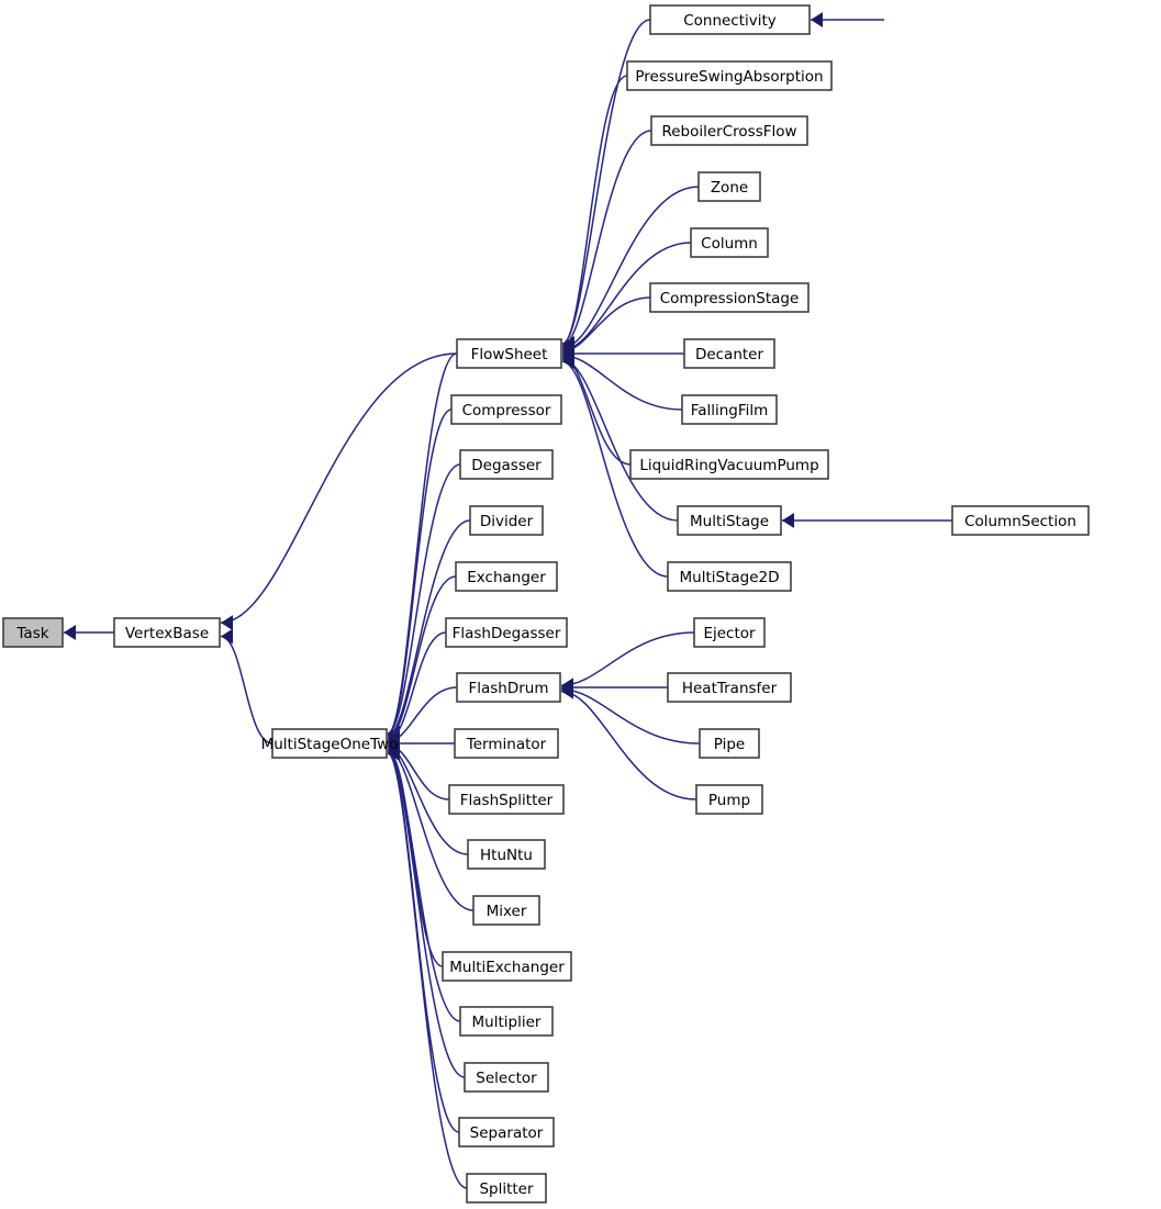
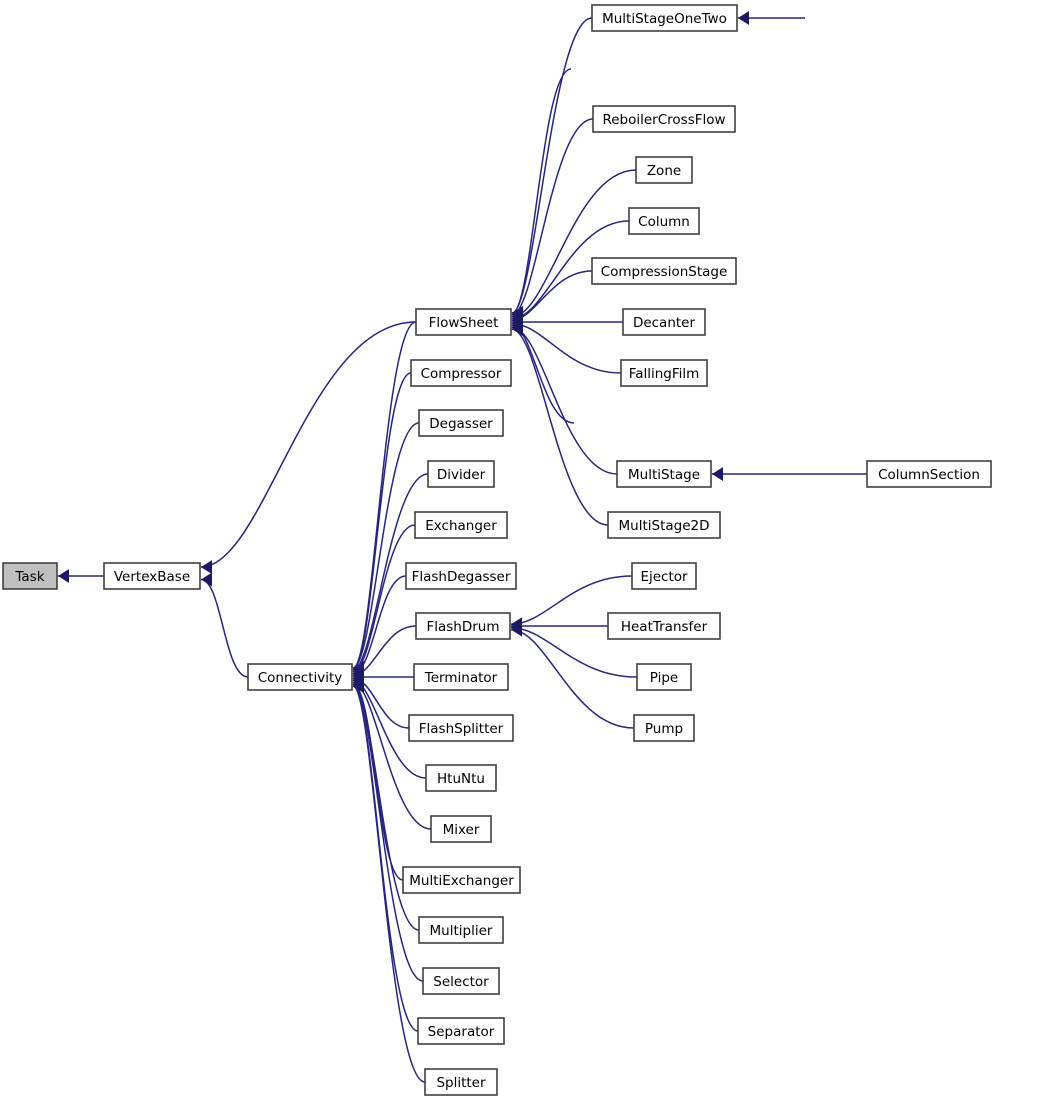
  Task
  VertexBase
- MultiStageOneTwo
+ Connectivity
  FlowSheet
- Connectivity
+ MultiStageOneTwo
- PressureSwingAbsorption
  ReboilerCrossFlow
  Zone
  Column
  CompressionStage
  Decanter
  FallingFilm
- LiquidRingVacuumPump
  MultiStage
  ColumnSection
  MultiStage2D
  Compressor
  Degasser
  Divider
  Exchanger
  FlashDegasser
  FlashDrum
  Ejector
  HeatTransfer
  Pipe
  Pump
  Terminator
  FlashSplitter
  HtuNtu
  Mixer
  MultiExchanger
  Multiplier
  Selector
  Separator
  Splitter
